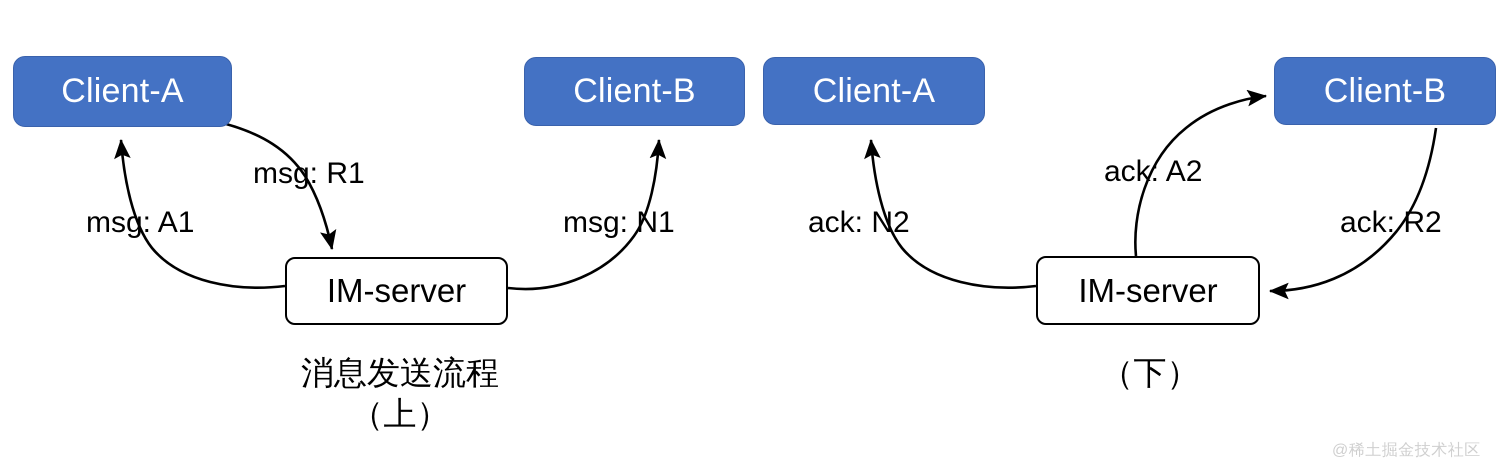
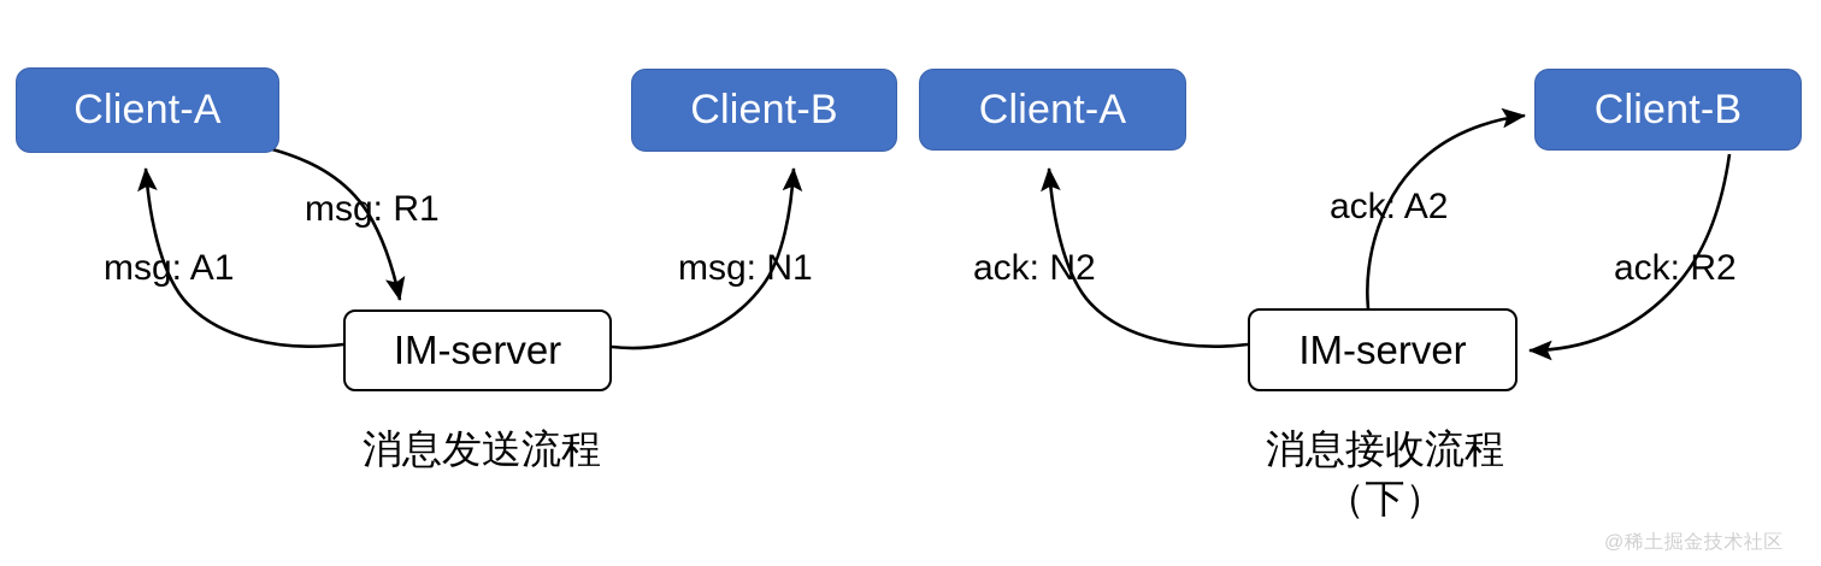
  Client-A
  Client-B
  IM-server
  msg: A1
  msg: R1
  msg: N1
  消息发送流程
- （上）
  Client-A
  Client-B
  IM-server
  ack: N2
  ack: A2
  ack: R2
+ 消息接收流程
  （下）
  @稀土掘金技术社区
